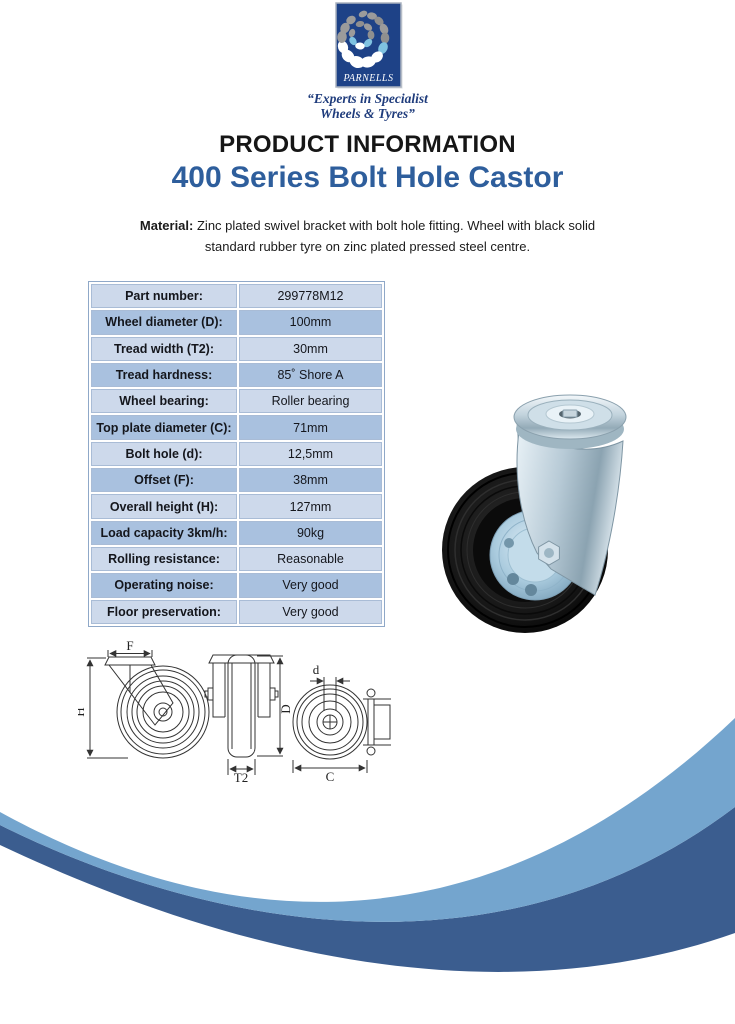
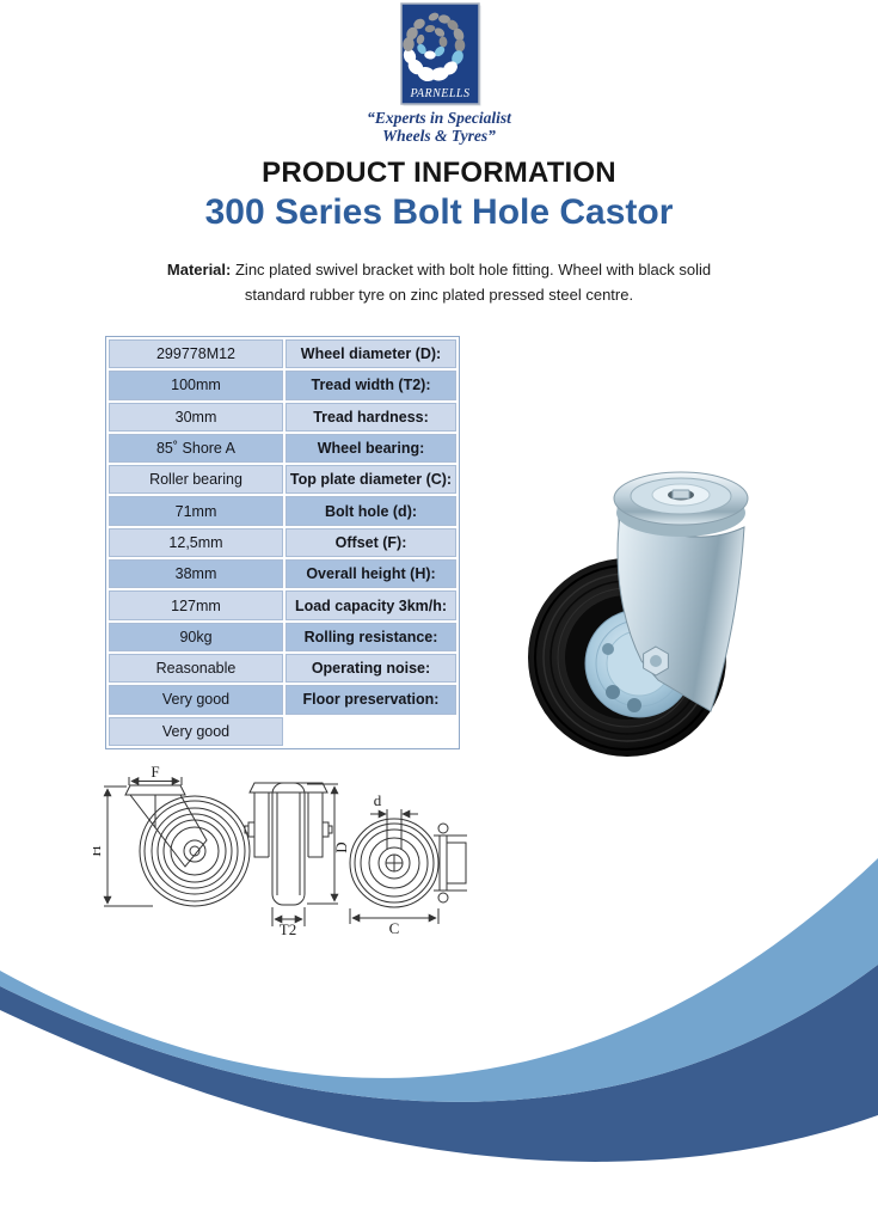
  PARNELLS
  “Experts in Specialist
  Wheels & Tyres”
  PRODUCT INFORMATION
- 400 Series Bolt Hole Castor
+ 300 Series Bolt Hole Castor
  Material: Zinc plated swivel bracket with bolt hole fitting. Wheel with black solid
  standard rubber tyre on zinc plated pressed steel centre.
- Part number:
  299778M12
  Wheel diameter (D):
  100mm
  Tread width (T2):
  30mm
  Tread hardness:
  85˚ Shore A
  Wheel bearing:
  Roller bearing
  Top plate diameter (C):
  71mm
  Bolt hole (d):
  12,5mm
  Offset (F):
  38mm
  Overall height (H):
  127mm
  Load capacity 3km/h:
  90kg
  Rolling resistance:
  Reasonable
  Operating noise:
  Very good
  Floor preservation:
  Very good
  F
  T2
  d
  C
